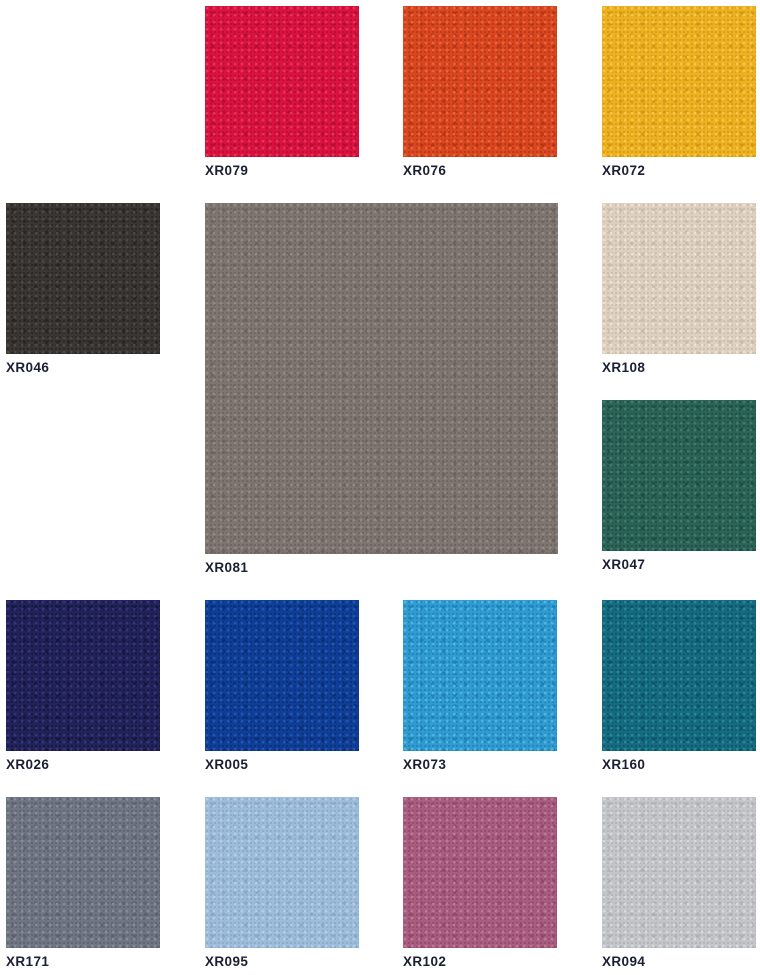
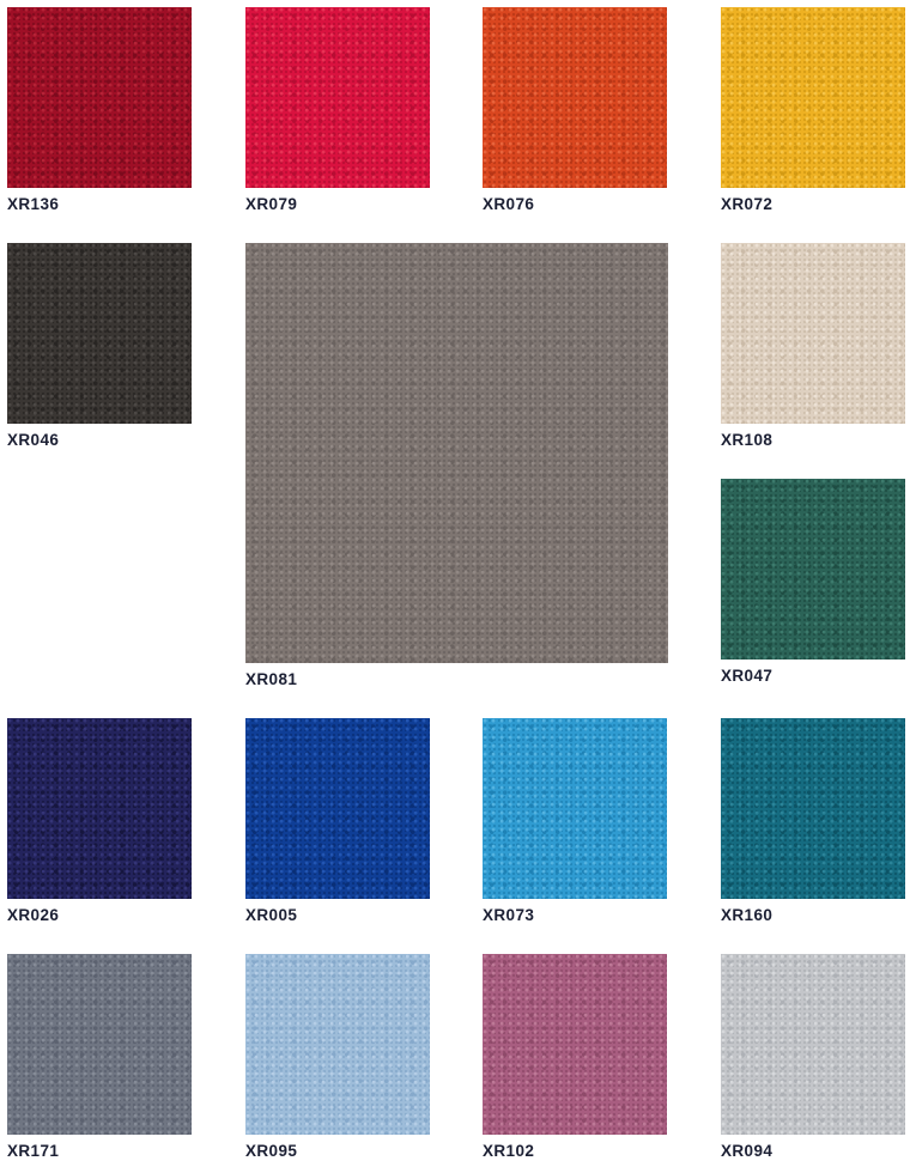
+ XR136
  XR079
  XR076
  XR072
  XR046
  XR081
  XR108
  XR047
  XR026
  XR005
  XR073
  XR160
  XR171
  XR095
  XR102
  XR094
